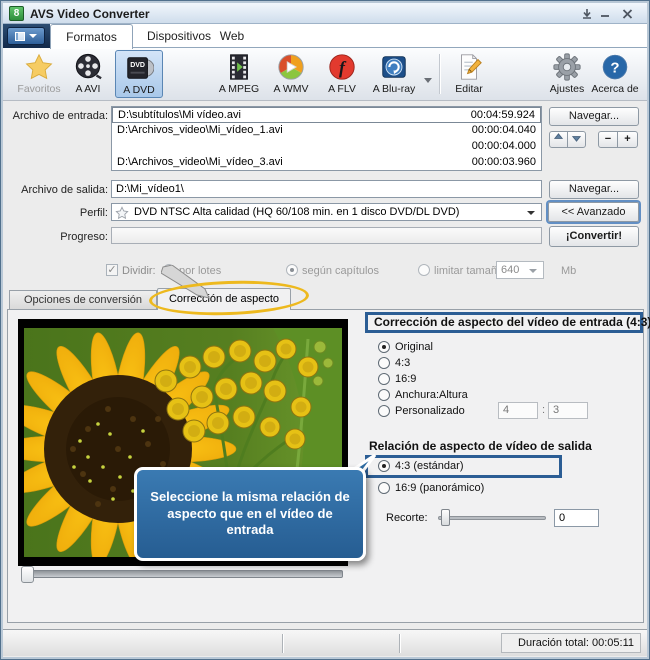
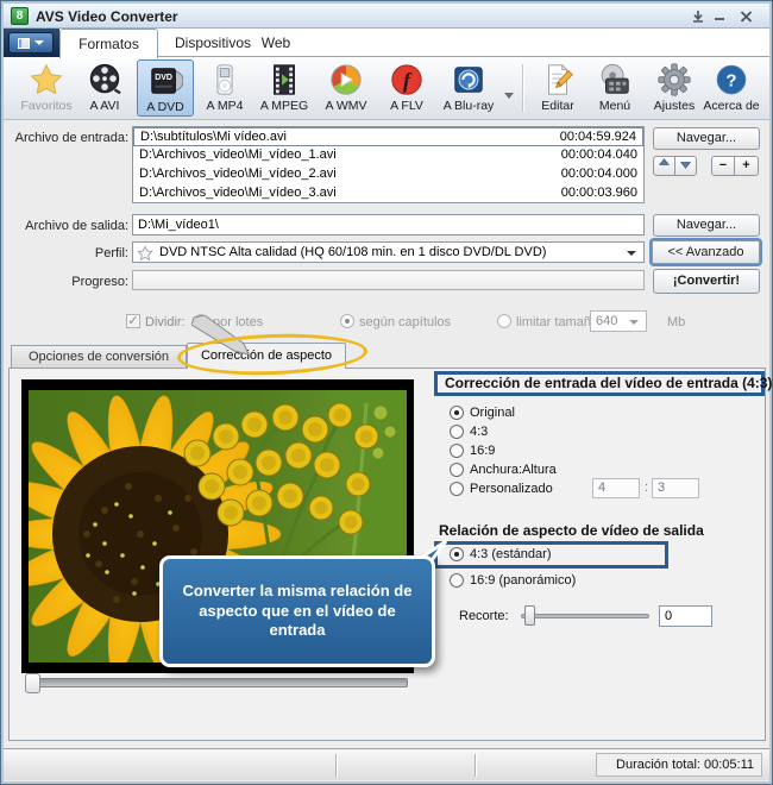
  8
  AVS Video Converter
  Formatos
  Dispositivos
  Web
  Favoritos
  A AVI
  A DVD
+ A MP4
  A MPEG
  A WMV
  f
  A FLV
  A Blu-ray
  Editar
+ Menú
  Ajustes
  ?
  Acerca de
  Archivo de entrada:
  D:\subtítulos\Mi vídeo.avi
  00:04:59.924
  D:\Archivos_video\Mi_vídeo_1.avi
  00:00:04.040
+ D:\Archivos_video\Mi_vídeo_2.avi
  00:00:04.000
  D:\Archivos_video\Mi_vídeo_3.avi
  00:00:03.960
  Navegar...
  −
  +
  Archivo de salida:
  D:\Mi_vídeo1\
  Navegar...
  Perfil:
  DVD NTSC Alta calidad (HQ 60/108 min. en 1 disco DVD/DL DVD)
  << Avanzado
  Progreso:
  ¡Convertir!
  ✓
  Dividir:
  por lotes
  según capítulos
  limitar tamañ
  640
  Mb
  Opciones de conversión
  Corrección de aspecto
- Corrección de aspecto del vídeo de entrada (4:3)
+ Corrección de entrada del vídeo de entrada (4:3)
  Original
  4:3
  16:9
  Anchura:Altura
  Personalizado
  4
  :
  3
  Relación de aspecto de vídeo de salida
  4:3 (estándar)
  16:9 (panorámico)
  Recorte:
  0
- Seleccione la misma relación de aspecto que en el vídeo de entrada
+ Converter la misma relación de aspecto que en el vídeo de entrada
  Duración total: 00:05:11
